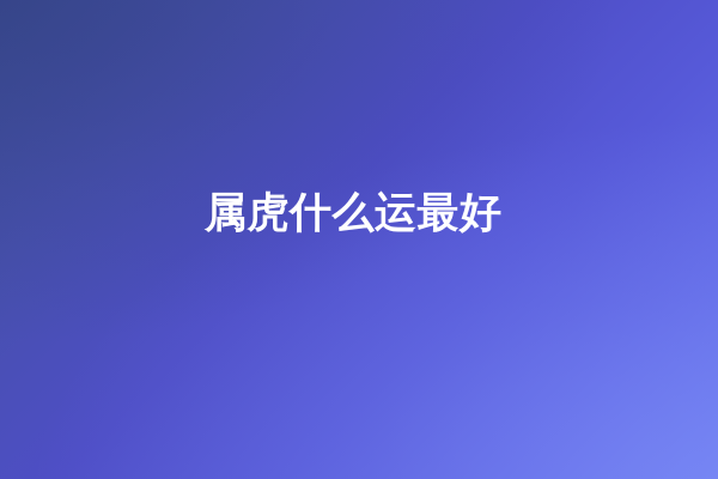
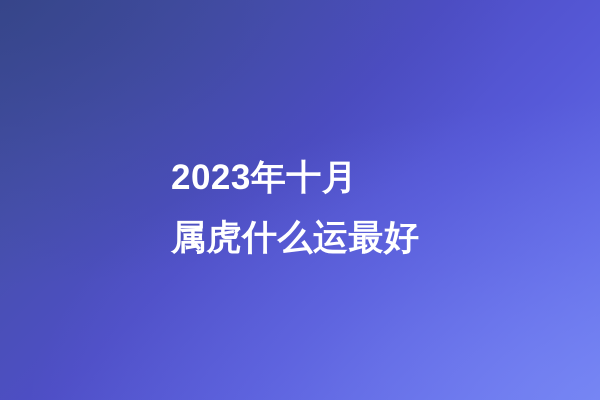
+ 2023年十月
  属虎什么运最好
